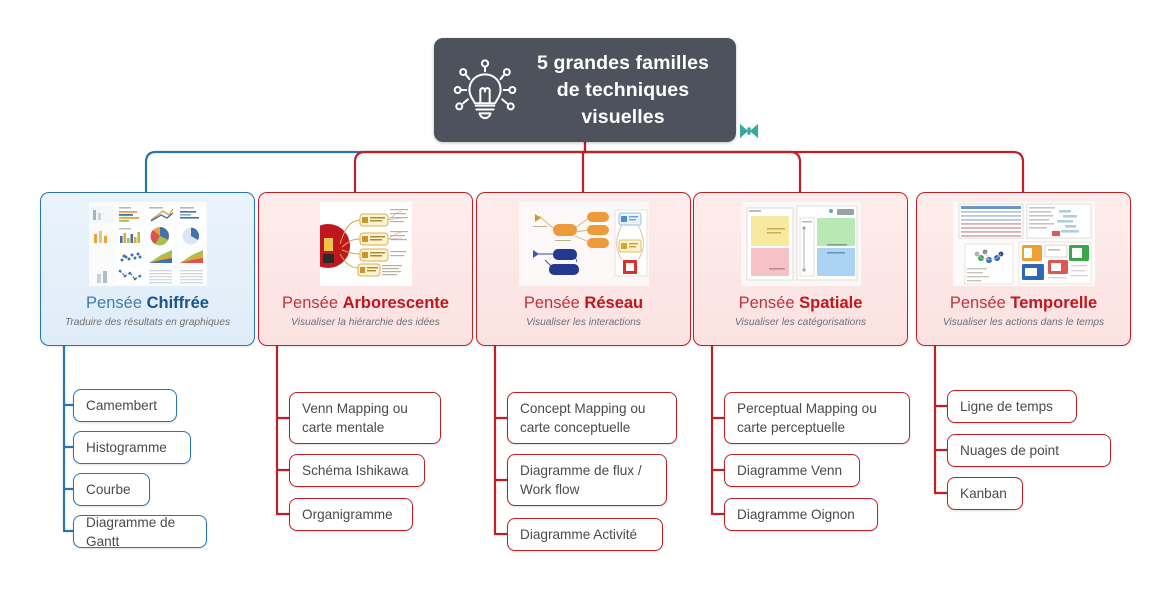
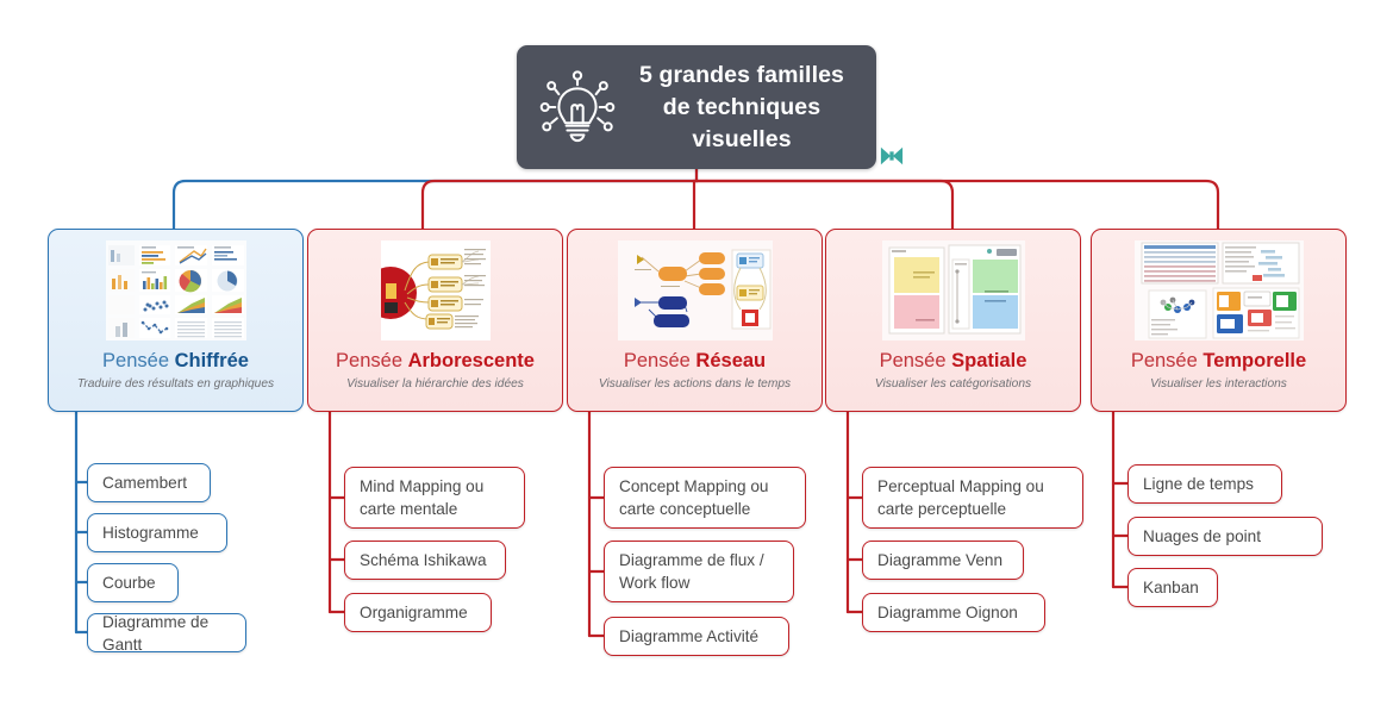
  5 grandes familles
  de techniques
  visuelles
  Pensée Chiffrée
  Traduire des résultats en graphiques
  Pensée Arborescente
  Visualiser la hiérarchie des idées
  Pensée Réseau
- Visualiser les interactions
+ Visualiser les actions dans le temps
  Pensée Spatiale
  Visualiser les catégorisations
  Pensée Temporelle
- Visualiser les actions dans le temps
+ Visualiser les interactions
  Camembert
  Histogramme
  Courbe
  Diagramme de Gantt
- Venn Mapping ou carte mentale
+ Mind Mapping ou carte mentale
  Schéma Ishikawa
  Organigramme
  Concept Mapping ou carte conceptuelle
  Diagramme de flux / Work flow
  Diagramme Activité
  Perceptual Mapping ou carte perceptuelle
  Diagramme Venn
  Diagramme Oignon
  Ligne de temps
  Nuages de point
  Kanban
